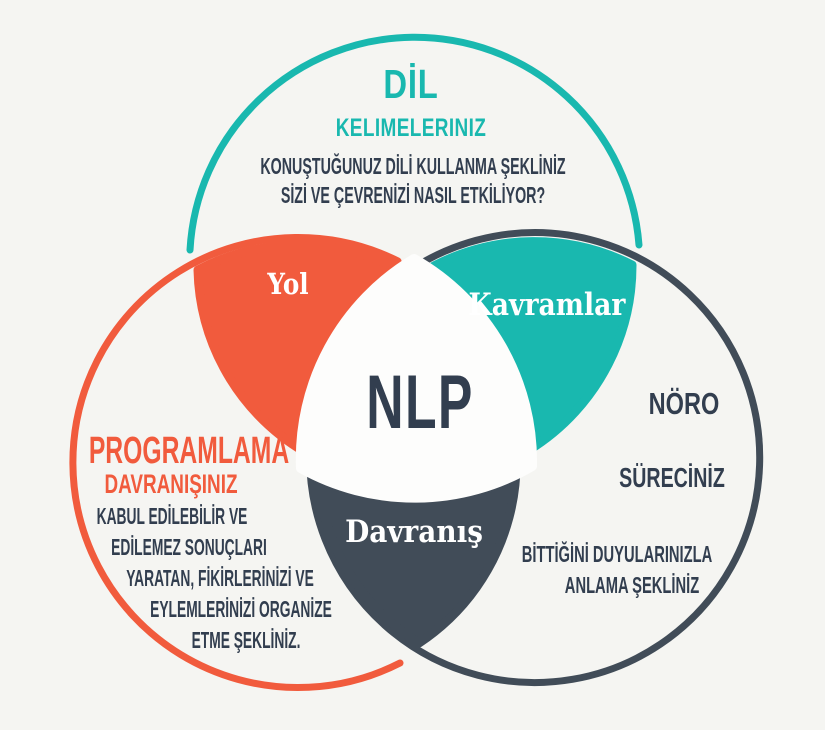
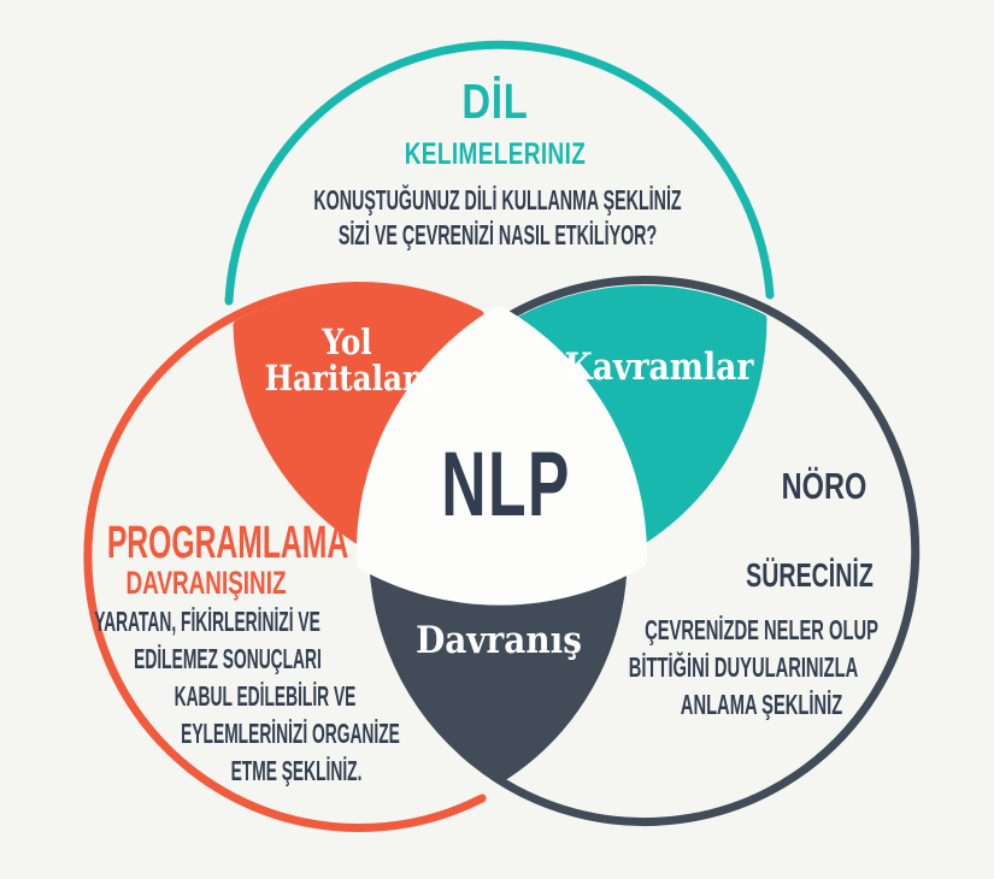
  DİL
  KELIMELERINIZ
  KONUŞTUĞUNUZ DİLİ KULLANMA ŞEKLİNİZ
  SİZİ VE ÇEVRENİZİ NASIL ETKİLİYOR?
  Yol
+ Haritaları
  Kavramlar
  Davranış
  NLP
  PROGRAMLAMA
  DAVRANIŞINIZ
- KABUL EDİLEBİLİR VE
+ YARATAN, FİKİRLERİNİZİ VE
  EDİLEMEZ SONUÇLARI
- YARATAN, FİKİRLERİNİZİ VE
+ KABUL EDİLEBİLİR VE
  EYLEMLERİNİZİ ORGANİZE
  ETME ŞEKLİNİZ.
  NÖRO
  SÜRECİNİZ
+ ÇEVRENİZDE NELER OLUP
  BİTTİĞİNİ DUYULARINIZLA
  ANLAMA ŞEKLİNİZ
